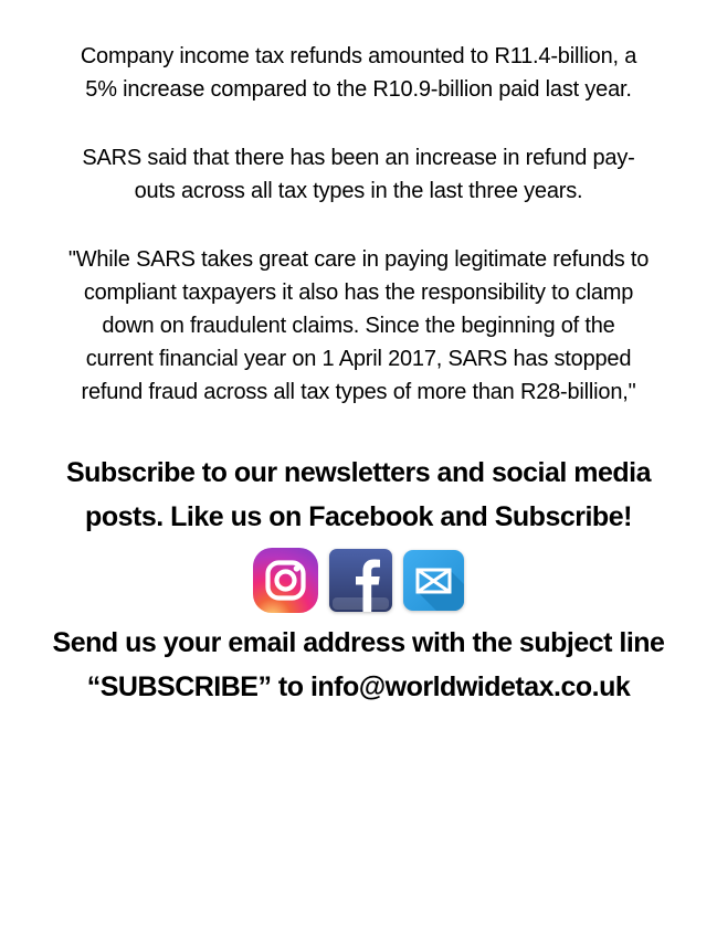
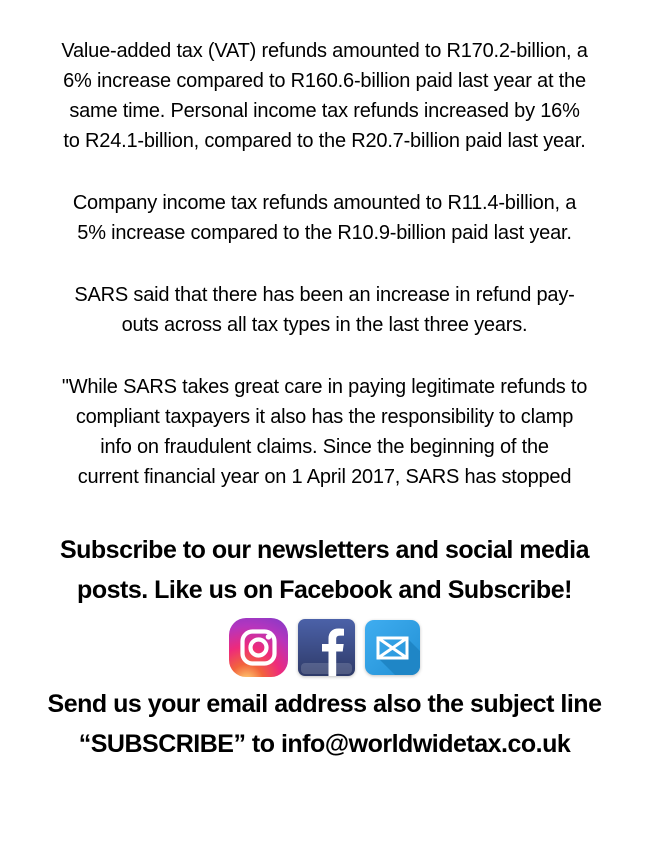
+ Value-added tax (VAT) refunds amounted to R170.2-billion, a
+ 6% increase compared to R160.6-billion paid last year at the
+ same time. Personal income tax refunds increased by 16%
+ to R24.1-billion, compared to the R20.7-billion paid last year.
  Company income tax refunds amounted to R11.4-billion, a
  5% increase compared to the R10.9-billion paid last year.
  SARS said that there has been an increase in refund pay-
  outs across all tax types in the last three years.
  "While SARS takes great care in paying legitimate refunds to
  compliant taxpayers it also has the responsibility to clamp
- down on fraudulent claims. Since the beginning of the
+ info on fraudulent claims. Since the beginning of the
  current financial year on 1 April 2017, SARS has stopped
- refund fraud across all tax types of more than R28-billion,"
  Subscribe to our newsletters and social media
  posts. Like us on Facebook and Subscribe!
- Send us your email address with the subject line
+ Send us your email address also the subject line
  “SUBSCRIBE” to info@worldwidetax.co.uk
